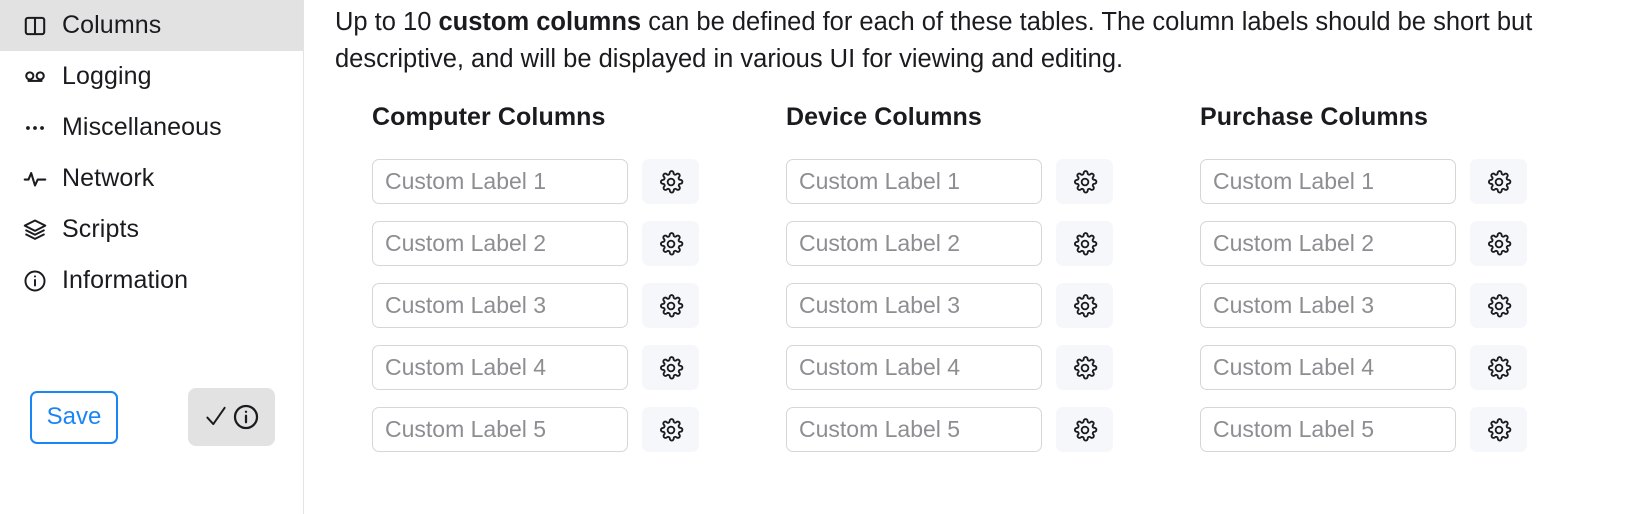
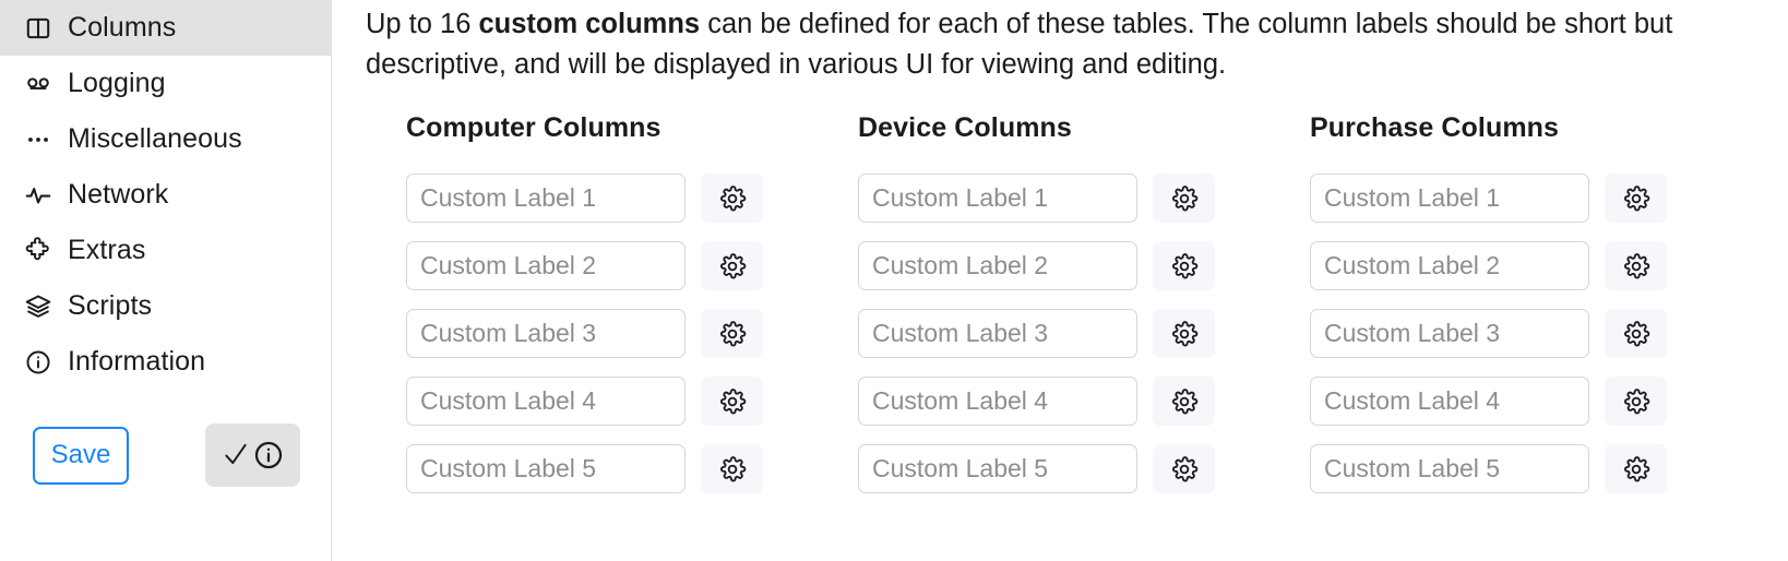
  Columns
  Logging
  Miscellaneous
  Network
+ Extras
  Scripts
  Information
  Save
- Up to 10 custom columns can be defined for each of these tables. The column labels should be short but descriptive, and will be displayed in various UI for viewing and editing.
+ Up to 16 custom columns can be defined for each of these tables. The column labels should be short but descriptive, and will be displayed in various UI for viewing and editing.
  Computer Columns
  Custom Label 1
  Custom Label 2
  Custom Label 3
  Custom Label 4
  Custom Label 5
  Device Columns
  Custom Label 1
  Custom Label 2
  Custom Label 3
  Custom Label 4
  Custom Label 5
  Purchase Columns
  Custom Label 1
  Custom Label 2
  Custom Label 3
  Custom Label 4
  Custom Label 5
